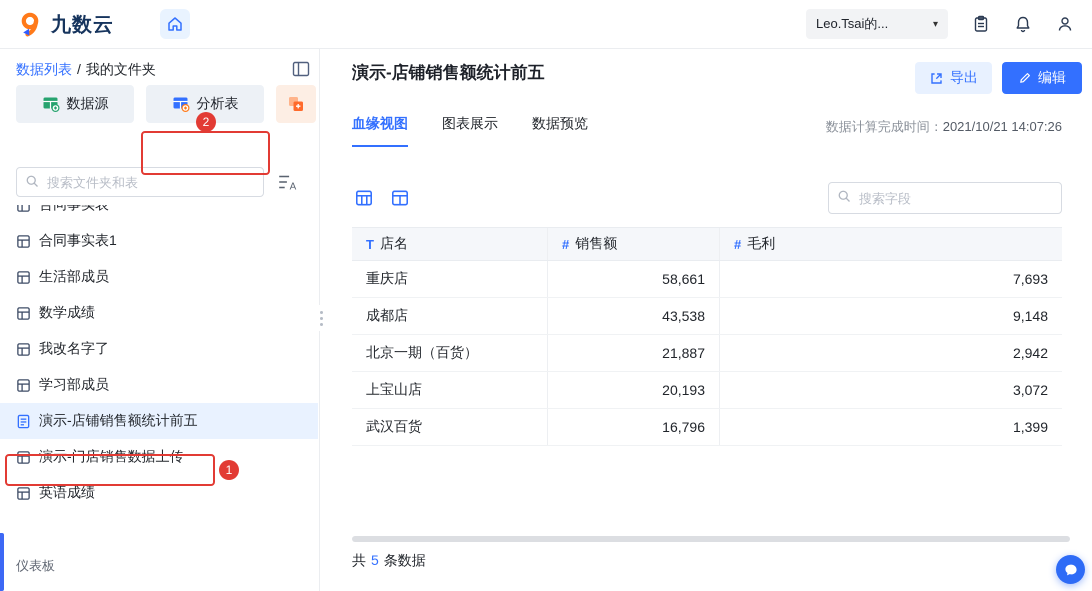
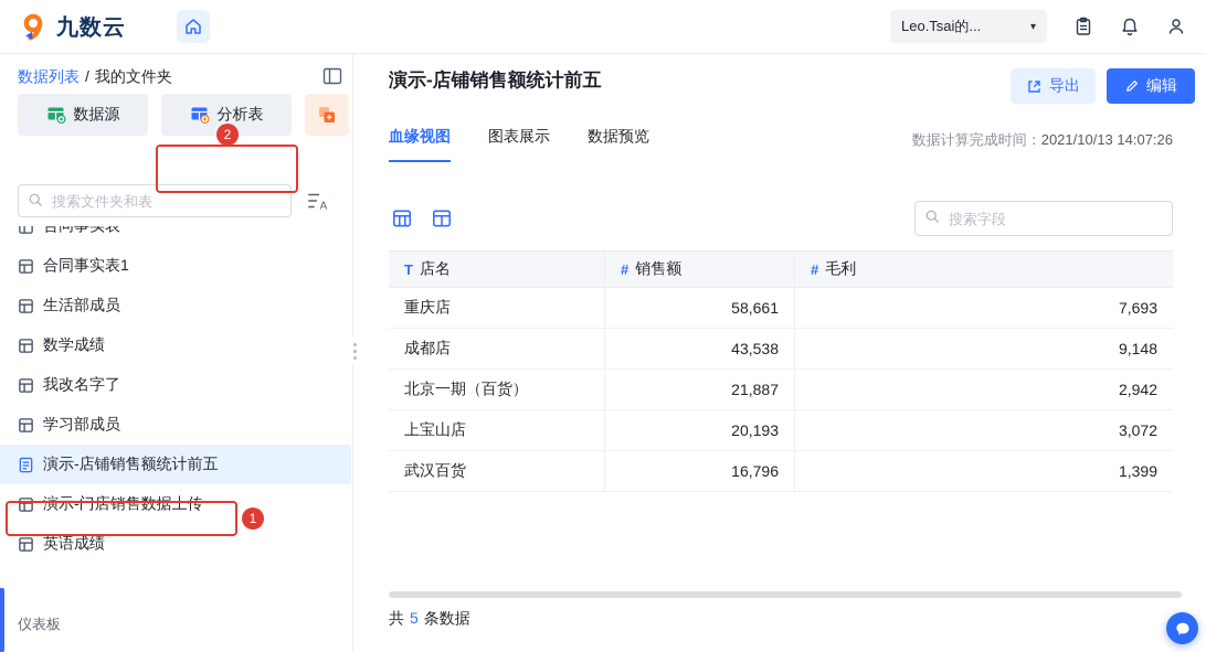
  九数云
  Leo.Tsai的...
  ▾
  数据列表 / 我的文件夹
  数据源
  分析表
  搜索文件夹和表
  A
  合同事实表1
  生活部成员
  数学成绩
  我改名字了
  学习部成员
  演示-店铺销售额统计前五
  演示-门店销售数据上传
  英语成绩
  1
  2
  仪表板
  演示-店铺销售额统计前五
  导出
  编辑
  血缘视图
  图表展示
  数据预览
- 数据计算完成时间：2021/10/21 14:07:26
+ 数据计算完成时间：2021/10/13 14:07:26
  搜索字段
  T
  店名
  #
  销售额
  #
  毛利
  重庆店
  58,661
  7,693
  成都店
  43,538
  9,148
  北京一期（百货）
  21,887
  2,942
  上宝山店
  20,193
  3,072
  武汉百货
  16,796
  1,399
  共 5 条数据
